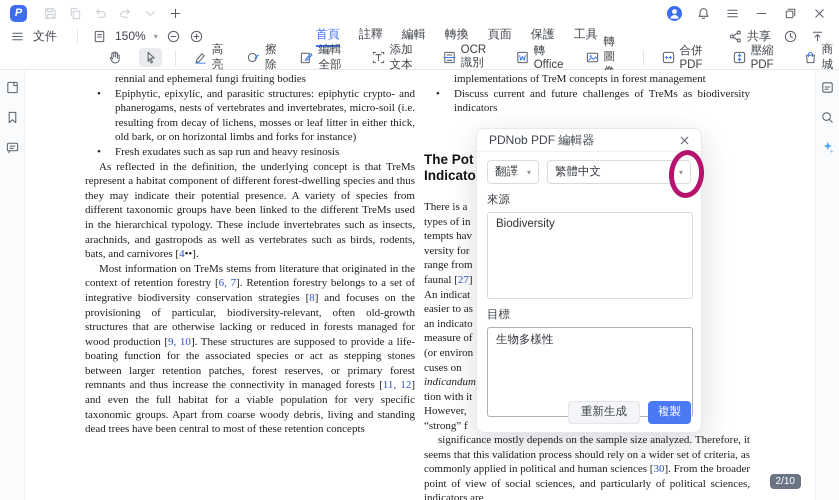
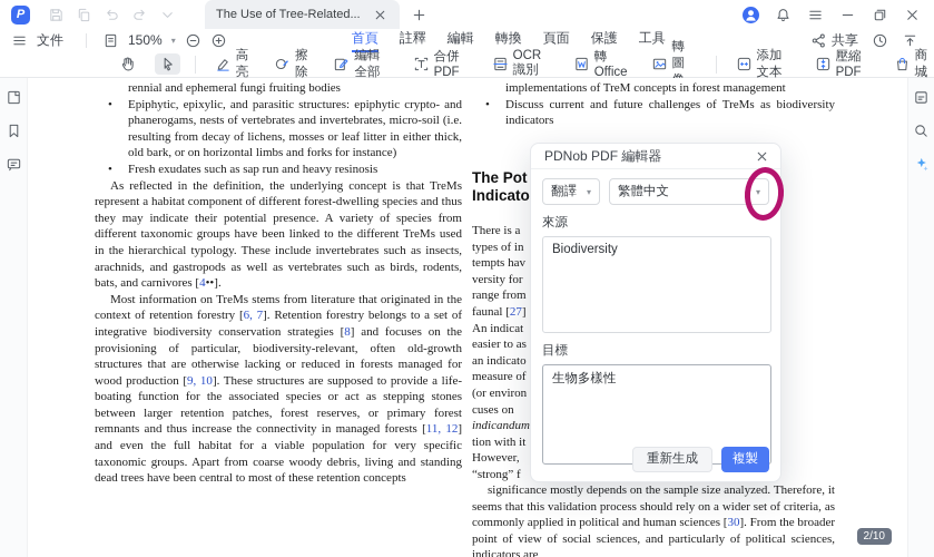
  P
+ The Use of Tree-Related...
  文件
  150%
  ▾
  首頁
  註釋
  編輯
  轉換
  頁面
  保護
  工具
  共享
  高亮
  擦除
  編輯全部
- 添加文本
+ 合併PDF
  OCR識別
  轉Office
- 合併PDF
+ 添加文本
  壓縮PDF
  商城
  rennial and ephemeral fungi fruiting bodies
  •
  Epiphytic, epixylic, and parasitic structures: epiphytic crypto- and phanerogams, nests of vertebrates and invertebrates, micro-soil (i.e. resulting from decay of lichens, mosses or leaf litter in either thick, old bark, or on horizontal limbs and forks for instance)
  •
  Fresh exudates such as sap run and heavy resinosis
  As reflected in the definition, the underlying concept is that TreMs represent a habitat component of different forest-dwelling species and thus they may indicate their potential presence. A variety of species from different taxonomic groups have been linked to the different TreMs used in the hierarchical typology. These include invertebrates such as insects, arachnids, and gastropods as well as vertebrates such as birds, rodents, bats, and carnivores [4••].
  Most information on TreMs stems from literature that originated in the context of retention forestry [6, 7]. Retention forestry belongs to a set of integrative biodiversity conservation strategies [8] and focuses on the provisioning of particular, biodiversity-relevant, often old-growth structures that are otherwise lacking or reduced in forests managed for wood production [9, 10]. These structures are supposed to provide a life-boating function for the associated species or act as stepping stones between larger retention patches, forest reserves, or primary forest remnants and thus increase the connectivity in managed forests [11, 12] and even the full habitat for a viable population for very specific taxonomic groups. Apart from coarse woody debris, living and standing dead trees have been central to most of these retention concepts
  implementations of TreM concepts in forest management
  •
  Discuss current and future challenges of TreMs as biodiversity indicators
  The Pot
  Indicato
  There is a
  types of in
  tempts hav
  versity for
  range from
  faunal [27]
  An indicat
  easier to as
  an indicato
  measure of
  (or environ
  cuses on
  indicandum
  tion with it
  However,
  “strong” f
  significance mostly depends on the sample size analyzed. Therefore, it seems that this validation process should rely on a wider set of criteria, as commonly applied in political and human sciences [30]. From the broader point of view of social sciences, and particularly of political sciences, indicators are
  PDNob PDF 編輯器
  翻譯
  ▾
  繁體中文
  ▾
  來源
  Biodiversity
  目標
  生物多樣性
  重新生成
  複製
  2/10
